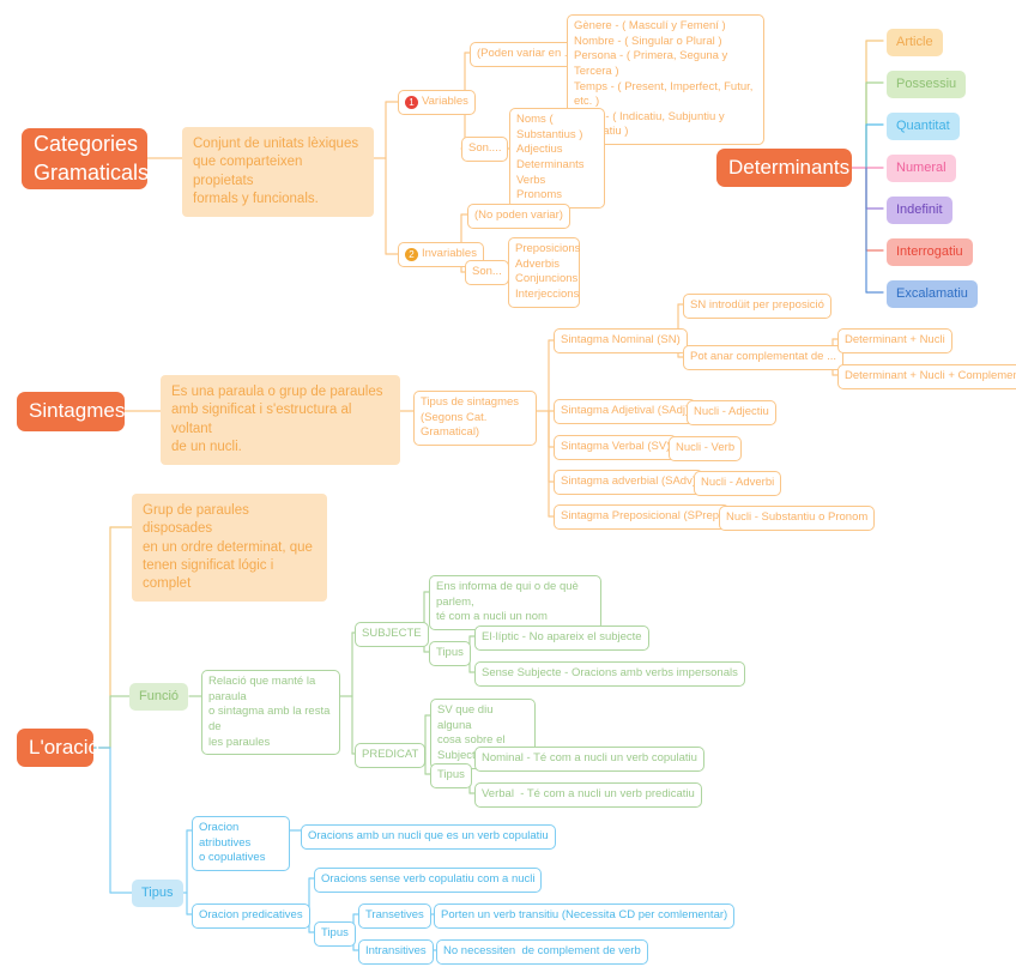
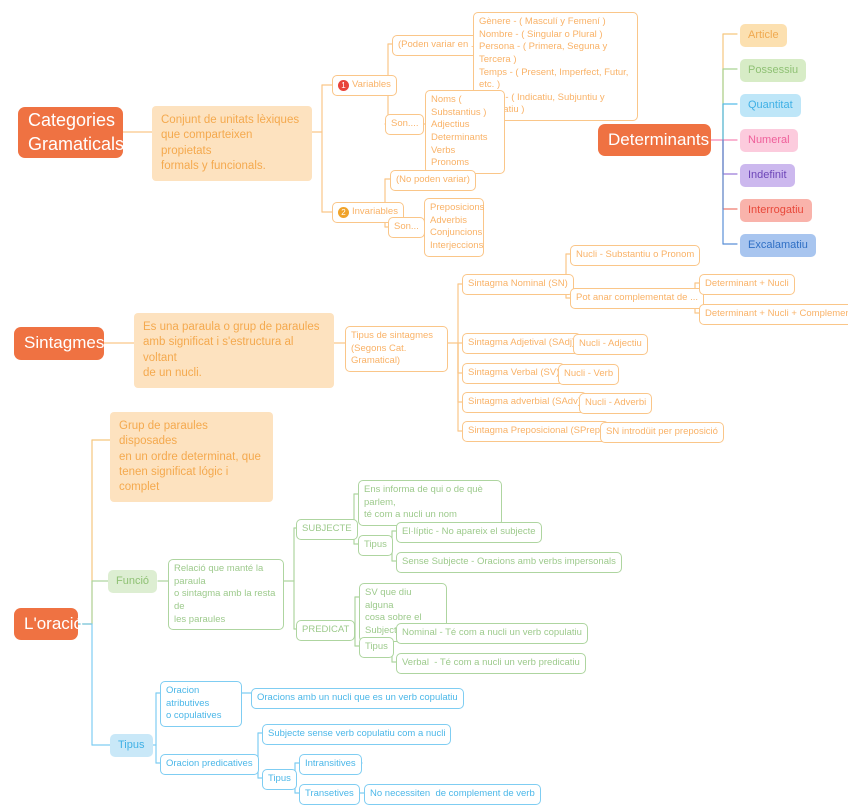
  Categories
  Gramaticals
  Conjunt de unitats lèxiques
  que comparteixen propietats
  formals y funcionals.
  1
  Variables
  (Poden variar en
  Gènere - ( Masculí y Femení )
  Nombre - ( Singular o Plural )
  Persona - ( Primera, Seguna y Tercera )
  Temps - ( Present, Imperfect, Futur, etc. )
  - ( Indicatiu, Subjuntiu y atiu )
  Son....
  Noms ( Substantius )
  Adjectius
  Determinants
  Verbs
  Pronoms
  2
  Invariables
  (No poden variar)
  Son...
  Preposicions
  Adverbis
  Conjuncions
  Interjeccions
  Determinants
  Article
  Possessiu
  Quantitat
  Numeral
  Indefinit
  Interrogatiu
  Excalamatiu
  Sintagmes
  Es una paraula o grup de paraules
  amb significat i s'estructura al voltant
  de un nucli.
  Tipus de sintagmes
  (Segons Cat. Gramatical)
  Sintagma Nominal (SN)
- SN introdüit per preposició
+ Nucli - Substantiu o Pronom
  Pot anar complementat de ...
  Determinant + Nucli
  Determinant + Nucli + Compleme
  Sintagma Adjetival (SAdj
  Nucli - Adjectiu
  Sintagma Verbal (SV
  Nucli - Verb
  Sintagma adverbial (SAdv
  Nucli - Adverbi
  Sintagma Preposicional (SPrep
- Nucli - Substantiu o Pronom
+ SN introdüit per preposició
  L'oració
  Grup de paraules disposades
  en un ordre determinat, que
  tenen significat lógic i complet
  Funció
  Relació que manté la paraula
  o sintagma amb la resta de
  les paraules
  SUBJECTE
  Ens informa de qui o de què parlem,
  té com a nucli un nom
  Tipus
  El·líptic - No apareix el subjecte
  Sense Subjecte - Oracions amb verbs impersonals
  PREDICAT
  SV que diu alguna
  cosa sobre el Subjec
  Tipus
  Nominal - Té com a nucli un verb copulatiu
  Verbal - Té com a nucli un verb predicatiu
  Tipus
  Oracion atributives
  o copulatives
  Oracions amb un nucli que es un verb copulatiu
  Oracion predicatives
- Oracions sense verb copulatiu com a nucli
+ Subjecte sense verb copulatiu com a nucli
  Tipus
- Transetives
+ Intransitives
- Porten un verb transitiu (Necessita CD per comlementar)
- Intransitives
+ Transetives
  No necessiten de complement de verb
